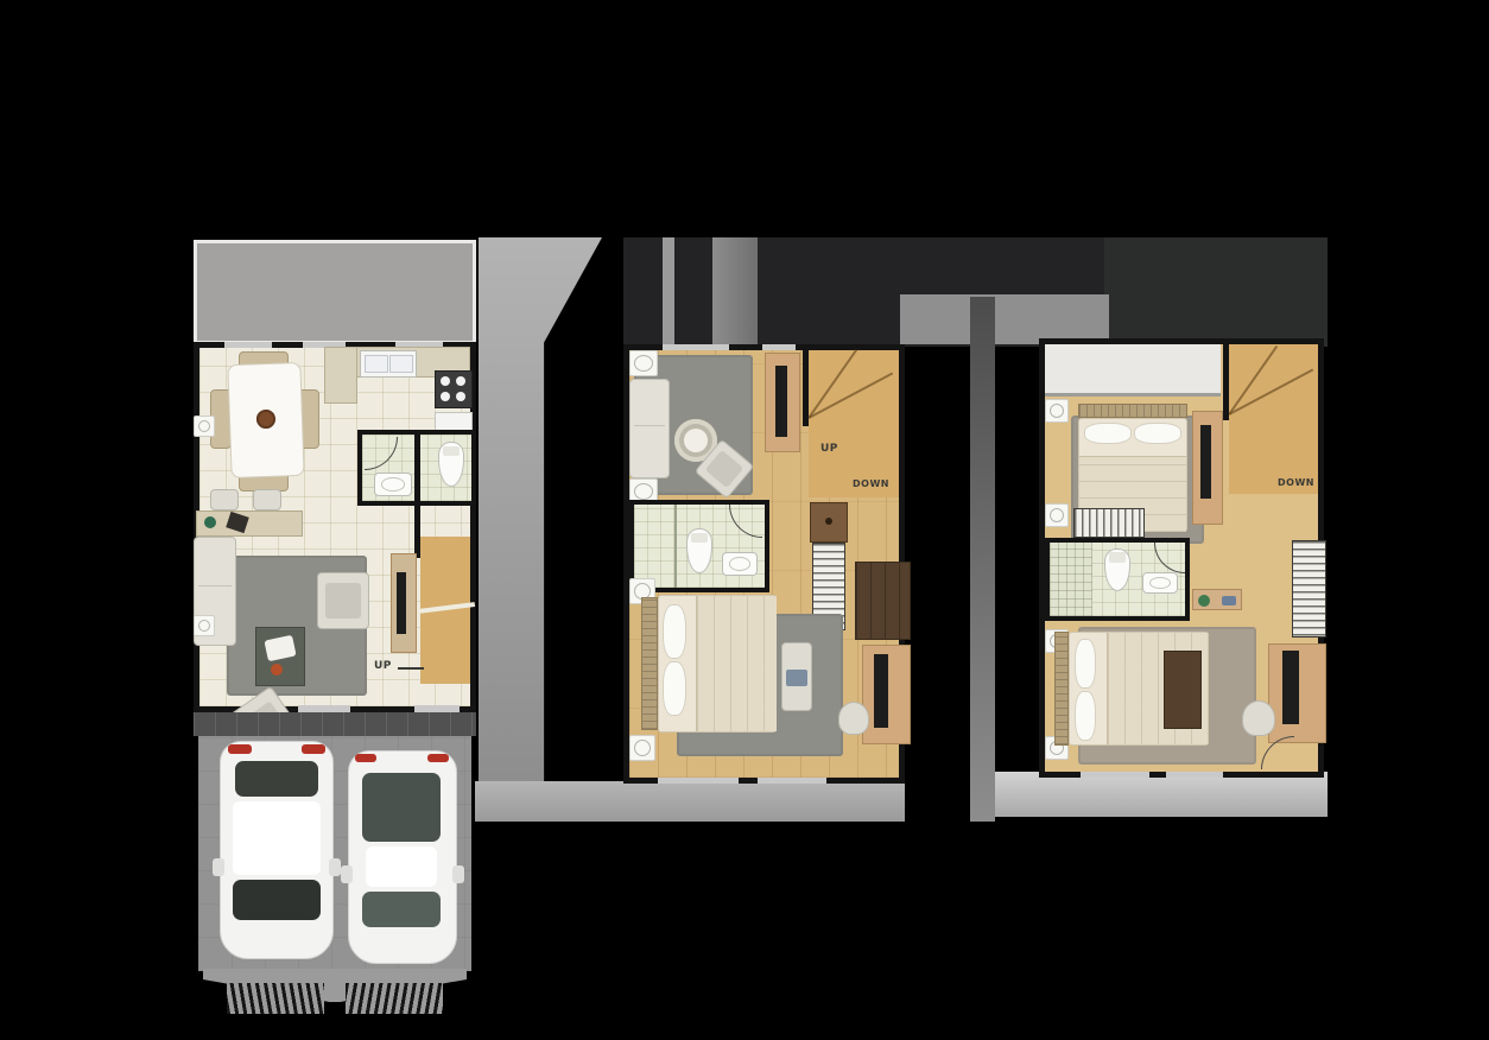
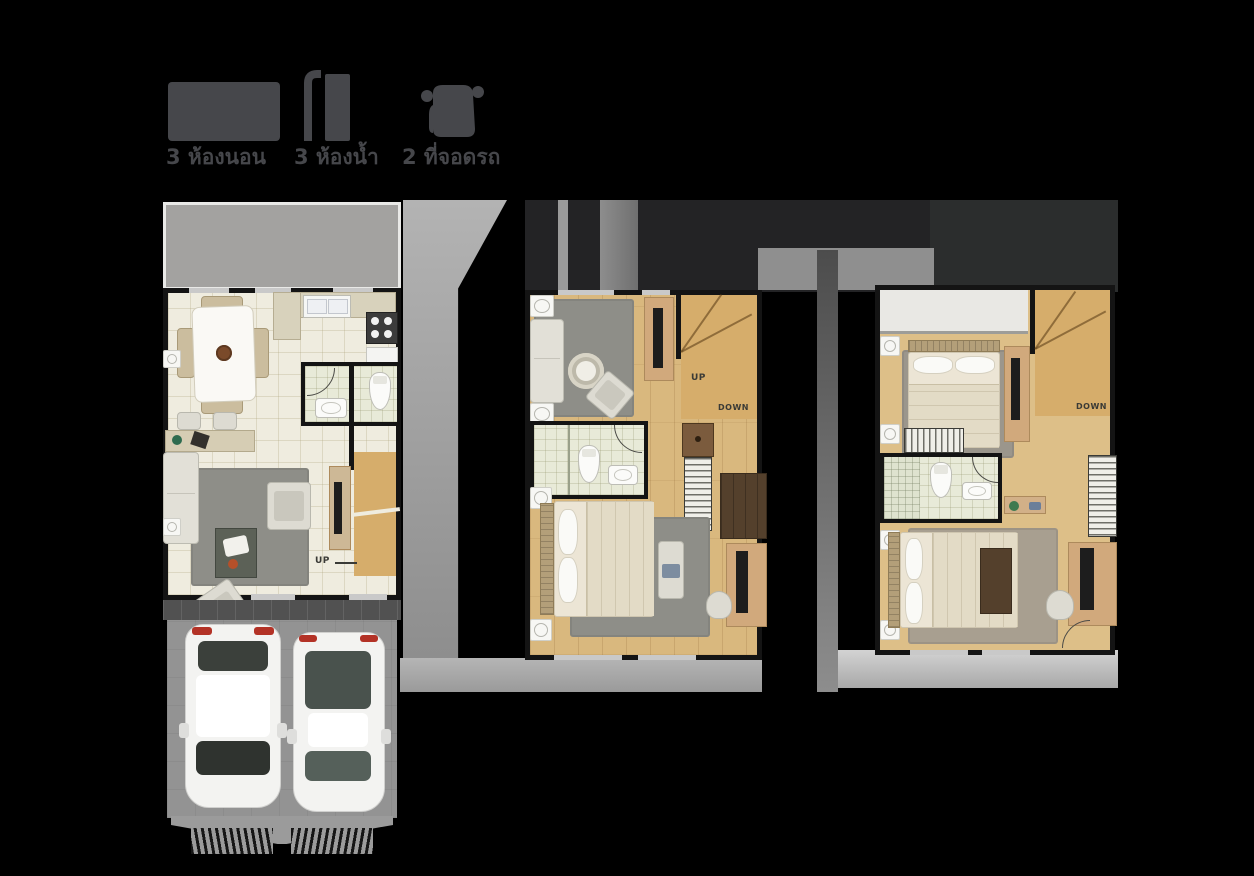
+ 3 ห้องนอน
+ 3 ห้องน้ำ
+ 2 ที่จอดรถ
  UP
  UP
  DOWN
  DOWN
